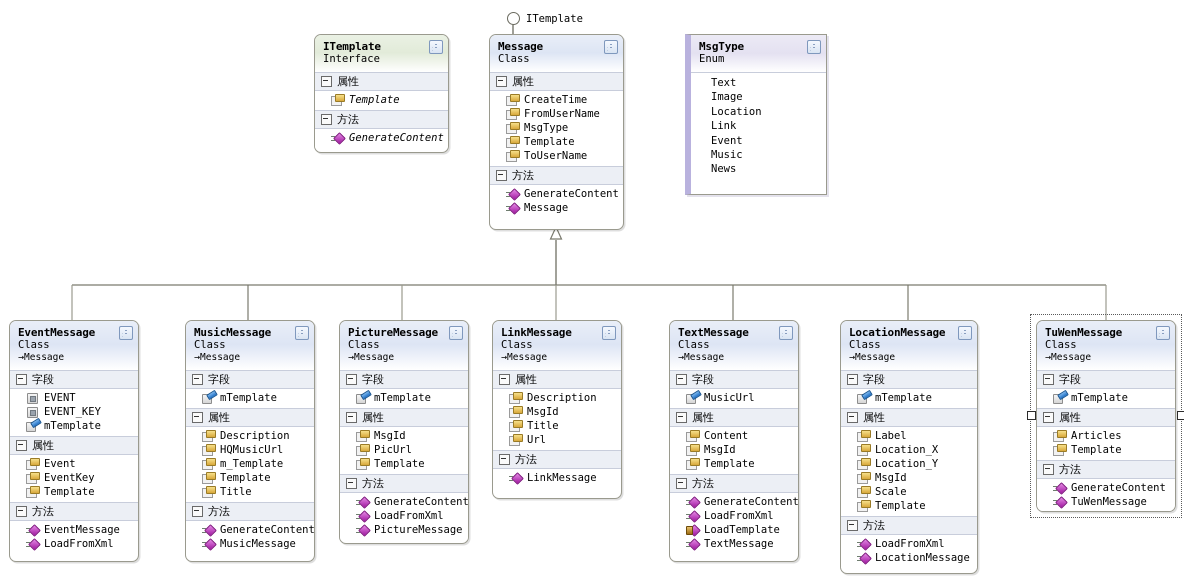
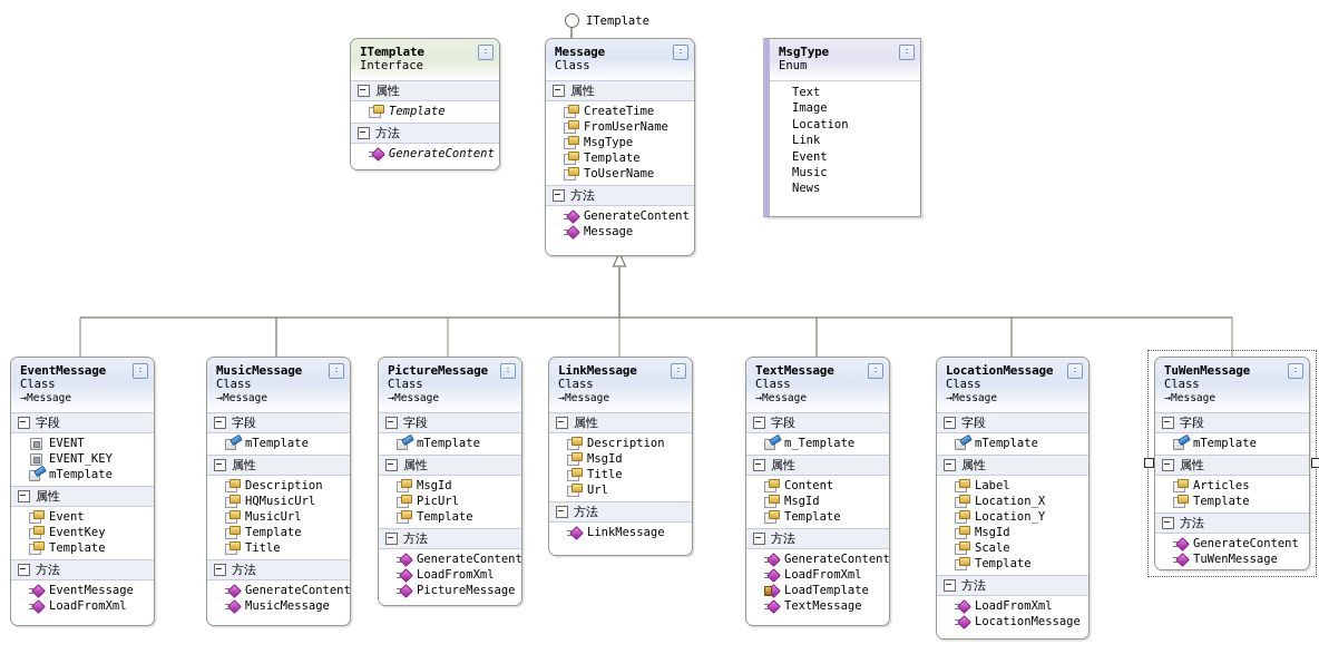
  ITemplate
  ITemplate
  Interface
  属性
  Template
  方法
  GenerateContent
  Message
  Class
  属性
  CreateTime
  FromUserName
  MsgType
  Template
  ToUserName
  方法
  GenerateContent
  Message
  MsgType
  Enum
  Text
  Image
  Location
  Link
  Event
  Music
  News
  EventMessage
  Class
  →Message
  字段
  EVENT
  EVENT_KEY
  mTemplate
  属性
  Event
  EventKey
  Template
  方法
  EventMessage
  LoadFromXml
  MusicMessage
  Class
  →Message
  字段
  mTemplate
  属性
  Description
  HQMusicUrl
- m_Template
+ MusicUrl
  Template
  Title
  方法
  GenerateContent
  MusicMessage
  PictureMessage
  Class
  →Message
  字段
  mTemplate
  属性
  MsgId
  PicUrl
  Template
  方法
  GenerateContent
  LoadFromXml
  PictureMessage
  LinkMessage
  Class
  →Message
  属性
  Description
  MsgId
  Title
  Url
  方法
  LinkMessage
  TextMessage
  Class
  →Message
  字段
- MusicUrl
+ m_Template
  属性
  Content
  MsgId
  Template
  方法
  GenerateContent
  LoadFromXml
  LoadTemplate
  TextMessage
  LocationMessage
  Class
  →Message
  字段
  mTemplate
  属性
  Label
  Location_X
  Location_Y
  MsgId
  Scale
  Template
  方法
  LoadFromXml
  LocationMessage
  TuWenMessage
  Class
  →Message
  字段
  mTemplate
  属性
  Articles
  Template
  方法
  GenerateContent
  TuWenMessage
